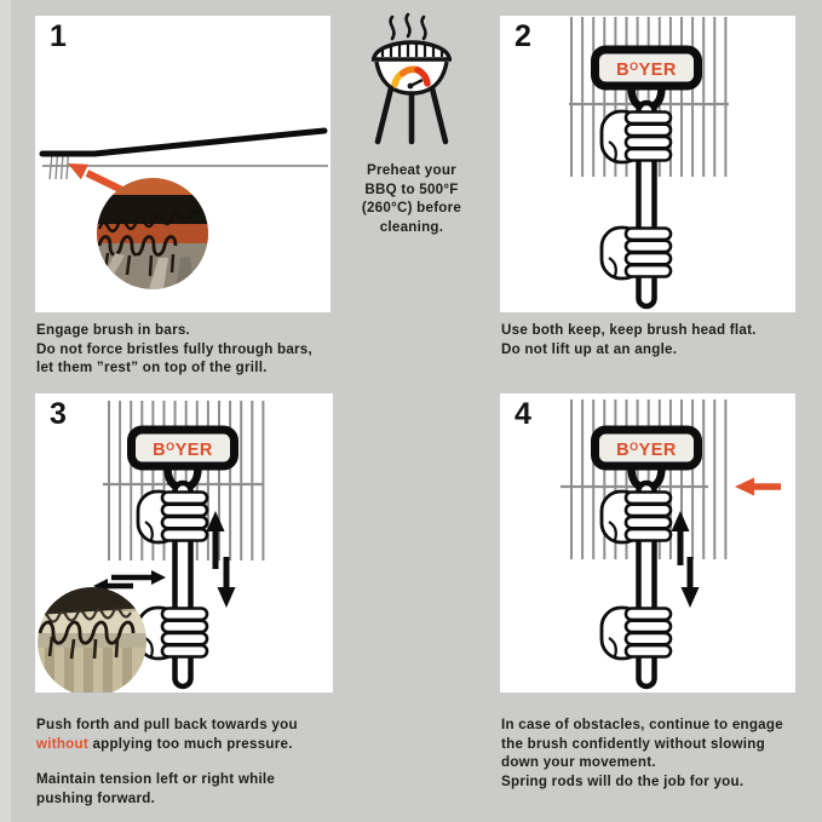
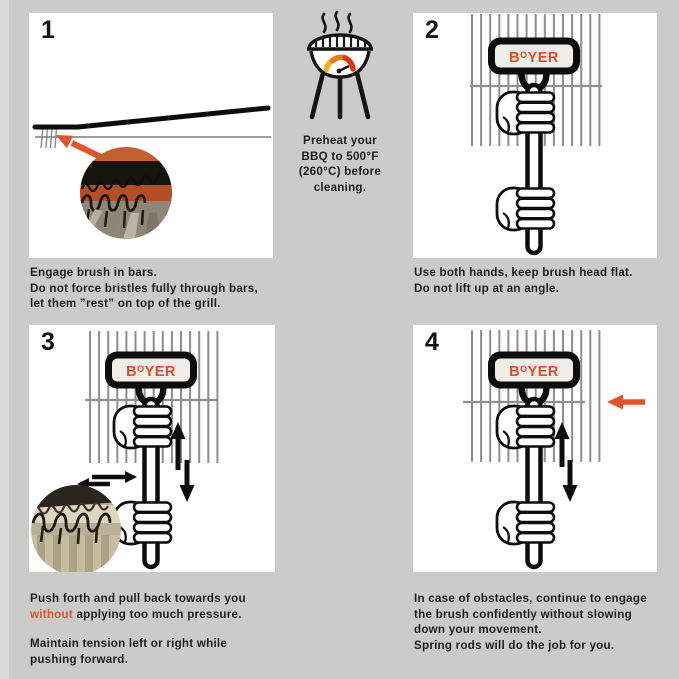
  1
  2
  Preheat your
  BBQ to 500°F
  (260°C) before
  cleaning.
  Engage brush in bars.
  Do not force bristles fully through bars,
  let them ”rest” on top of the grill.
- Use both keep, keep brush head flat.
+ Use both hands, keep brush head flat.
  Do not lift up at an angle.
  3
  4
  Push forth and pull back towards you
  without applying too much pressure.
  Maintain tension left or right while
  pushing forward.
  In case of obstacles, continue to engage
  the brush confidently without slowing
  down your movement.
  Spring rods will do the job for you.
